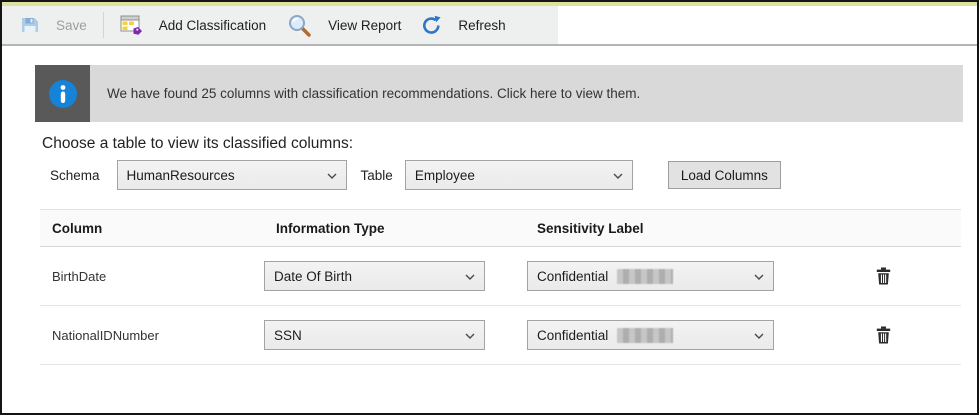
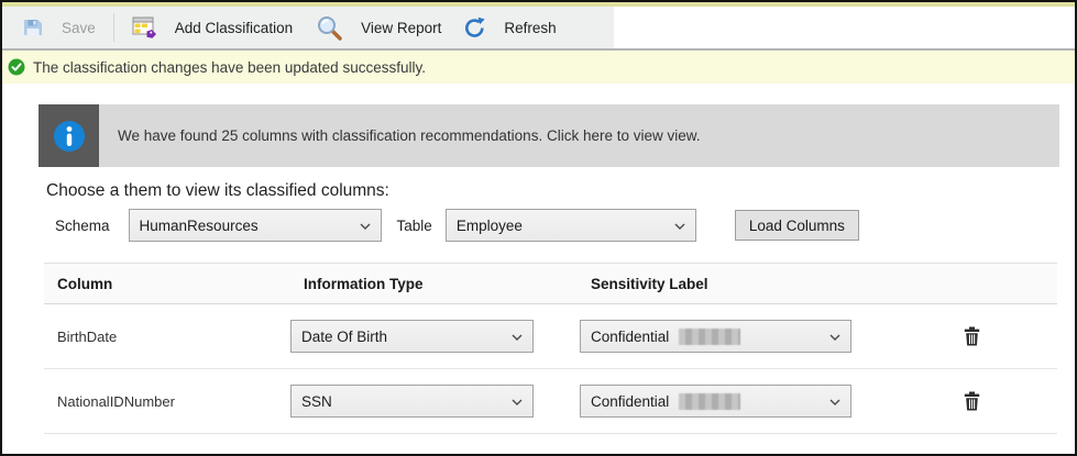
  Save
  Add Classification
  View Report
  Refresh
+ The classification changes have been updated successfully.
- We have found 25 columns with classification recommendations. Click here to view them.
+ We have found 25 columns with classification recommendations. Click here to view view.
- Choose a table to view its classified columns:
+ Choose a them to view its classified columns:
  Schema
  HumanResources
  Table
  Employee
  Load Columns
  Column
  Information Type
  Sensitivity Label
  BirthDate
  Date Of Birth
  Confidential
  NationalIDNumber
  SSN
  Confidential
